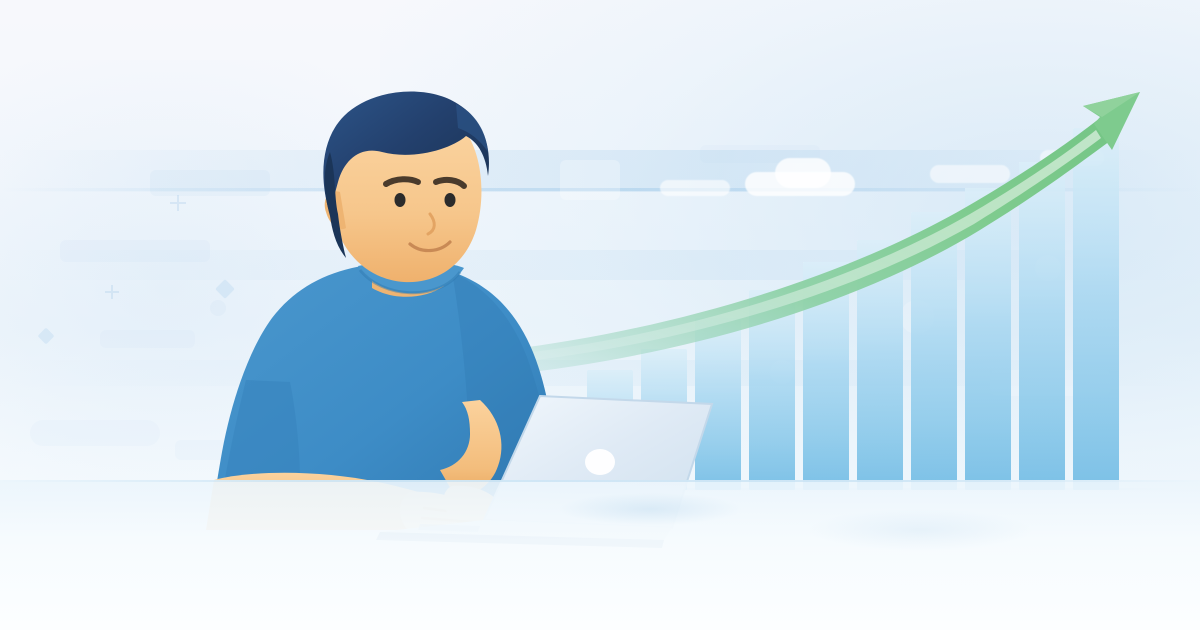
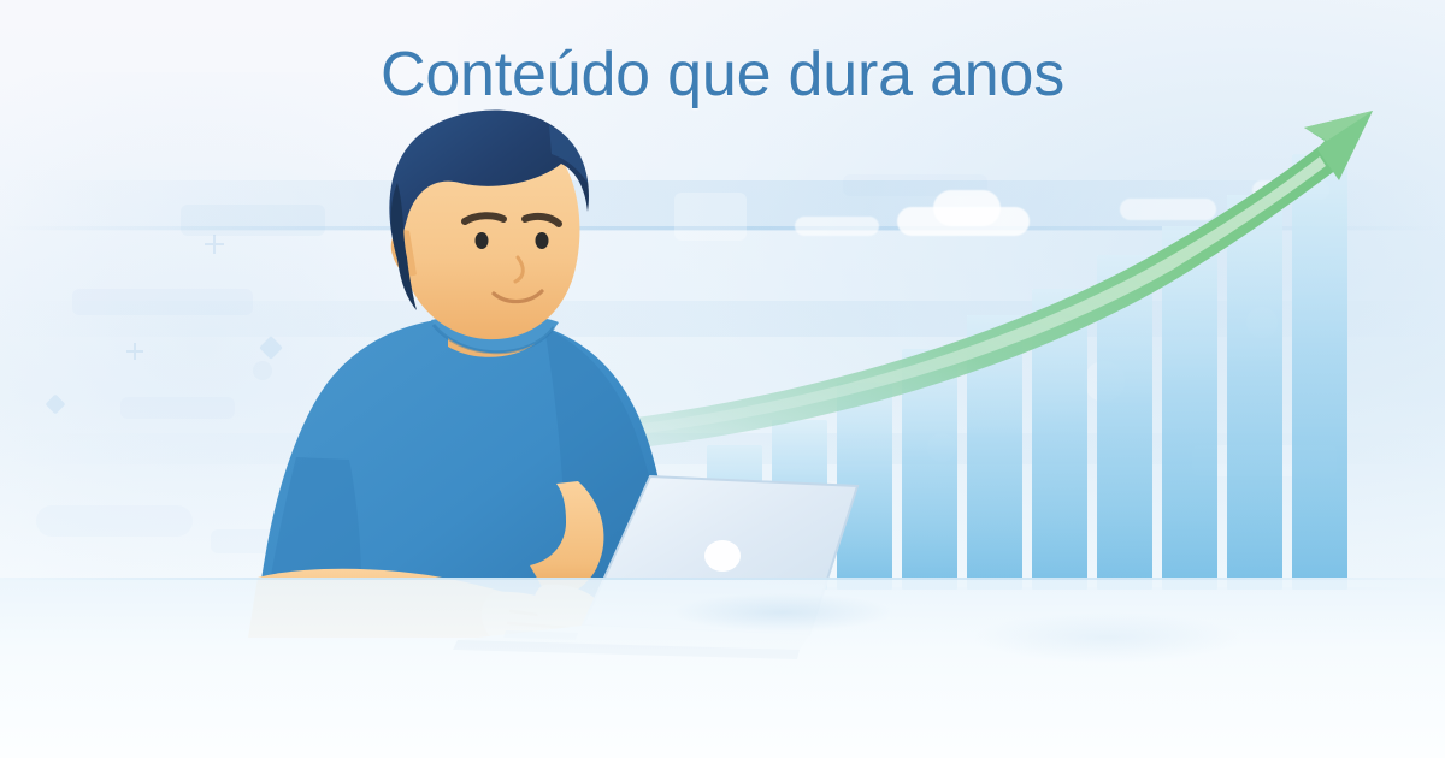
+ Conteúdo que dura anos
